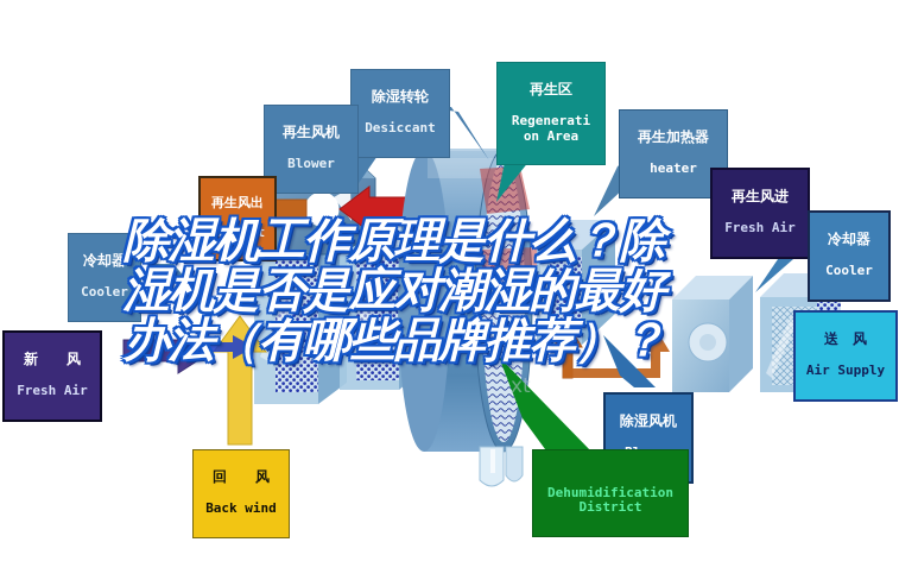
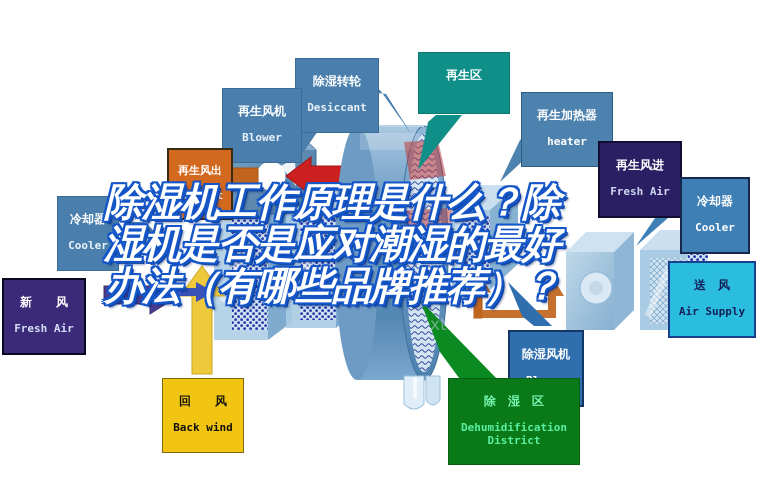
  xt
  除湿转轮
  Desiccant
  再生风机
  Blower
  再生区
- Regenerati on Area
  再生加热器
  heater
  再生风进
  Fresh Air
  冷却器
  Cooler
  再生风出
  Exhaust
  冷却器
  Cooler
  新 风
  Fresh Air
  回 风
  Back wind
  除湿风机
+ 除 湿 区
  Dehumidification
  District
  送 风
  Air Supply
  除湿机工作原理是什么？除
  湿机是否是应对潮湿的最好
  办法（有哪些品牌推荐）？
